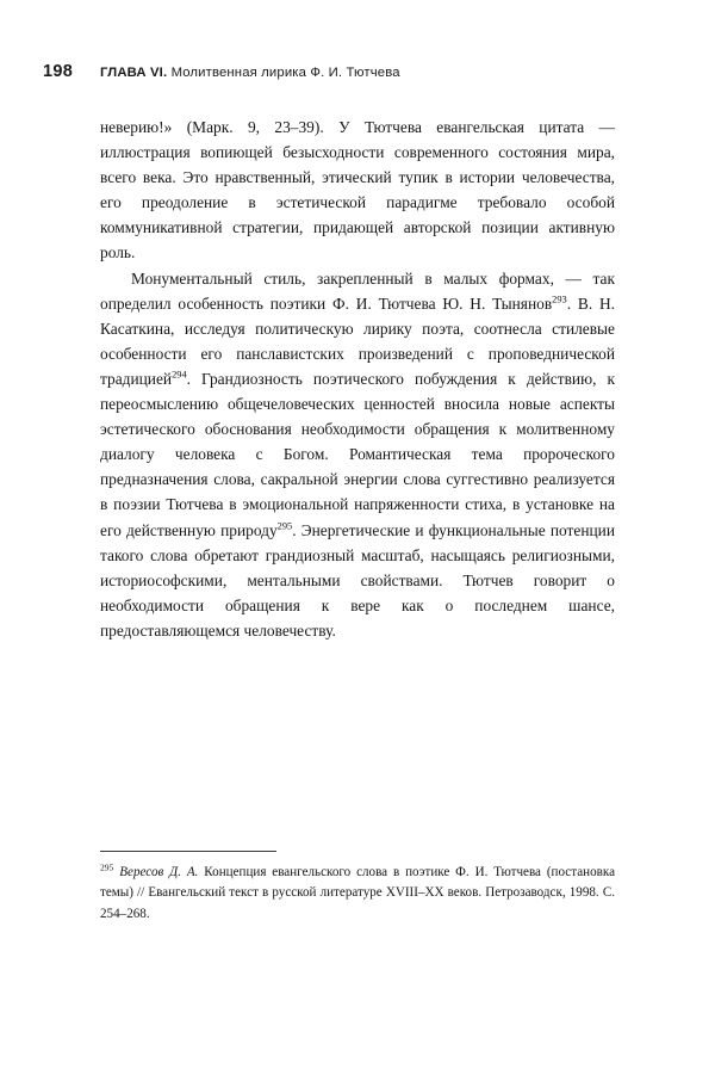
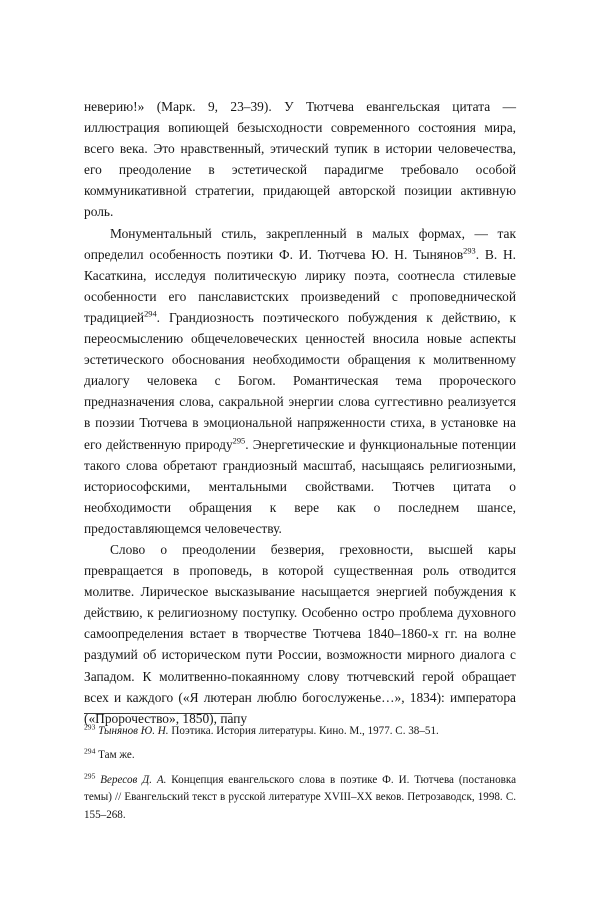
- 198
- ГЛАВА VI. Молитвенная лирика Ф. И. Тютчева
  неверию!» (Марк. 9, 23–39). У Тютчева евангельская цитата — иллюстрация вопиющей безысходности современного состояния мира, всего века. Это нравственный, этический тупик в истории человечества, его преодоление в эстетической парадигме требовало особой коммуникативной стратегии, придающей авторской позиции активную роль.
- Монументальный стиль, закрепленный в малых формах, — так определил особенность поэтики Ф. И. Тютчева Ю. Н. Тынянов293. В. Н. Касаткина, исследуя политическую лирику поэта, соотнесла стилевые особенности его панславистских произведений с проповеднической традицией294. Грандиозность поэтического побуждения к действию, к переосмыслению общечеловеческих ценностей вносила новые аспекты эстетического обоснования необходимости обращения к молитвенному диалогу человека с Богом. Романтическая тема пророческого предназначения слова, сакральной энергии слова суггестивно реализуется в поэзии Тютчева в эмоциональной напряженности стиха, в установке на его действенную природу295. Энергетические и функциональные потенции такого слова обретают грандиозный масштаб, насыщаясь религиозными, историософскими, ментальными свойствами. Тютчев говорит о необходимости обращения к вере как о последнем шансе, предоставляющемся человечеству.
+ Монументальный стиль, закрепленный в малых формах, — так определил особенность поэтики Ф. И. Тютчева Ю. Н. Тынянов293. В. Н. Касаткина, исследуя политическую лирику поэта, соотнесла стилевые особенности его панславистских произведений с проповеднической традицией294. Грандиозность поэтического побуждения к действию, к переосмыслению общечеловеческих ценностей вносила новые аспекты эстетического обоснования необходимости обращения к молитвенному диалогу человека с Богом. Романтическая тема пророческого предназначения слова, сакральной энергии слова суггестивно реализуется в поэзии Тютчева в эмоциональной напряженности стиха, в установке на его действенную природу295. Энергетические и функциональные потенции такого слова обретают грандиозный масштаб, насыщаясь религиозными, историософскими, ментальными свойствами. Тютчев цитата о необходимости обращения к вере как о последнем шансе, предоставляющемся человечеству.
+ Слово о преодолении безверия, греховности, высшей кары превращается в проповедь, в которой существенная роль отводится молитве. Лирическое высказывание насыщается энергией побуждения к действию, к религиозному поступку. Особенно остро проблема духовного самоопределения встает в творчестве Тютчева 1840–1860-х гг. на волне раздумий об историческом пути России, возможности мирного диалога с Западом. К молитвенно-покаянному слову тютчевский герой обращает всех и каждого («Я лютеран люблю богослуженье…», 1834): императора («Пророчество», 1850), папу
+ 293 Тынянов Ю. Н. Поэтика. История литературы. Кино. М., 1977. С. 38–51.
+ 294 Там же.
- 295 Вересов Д. А. Концепция евангельского слова в поэтике Ф. И. Тютчева (постановка темы) // Евангельский текст в русской литературе XVIII–XX веков. Петрозаводск, 1998. С. 254–268.
+ 295 Вересов Д. А. Концепция евангельского слова в поэтике Ф. И. Тютчева (постановка темы) // Евангельский текст в русской литературе XVIII–XX веков. Петрозаводск, 1998. С. 155–268.
